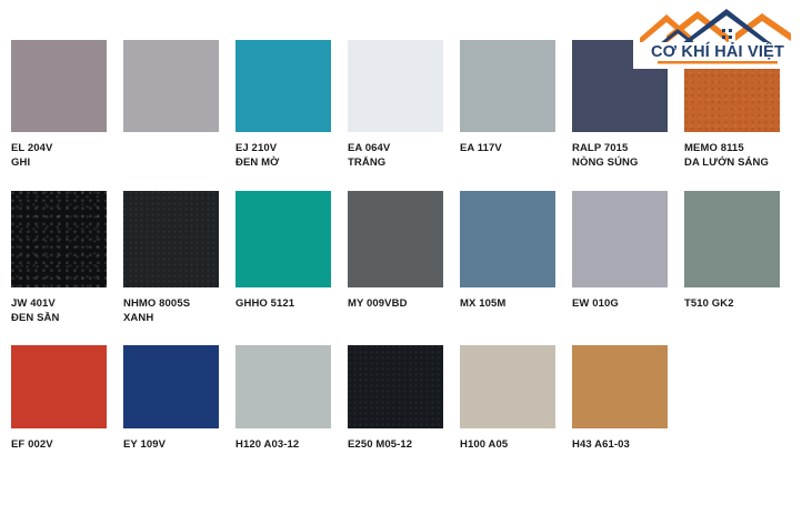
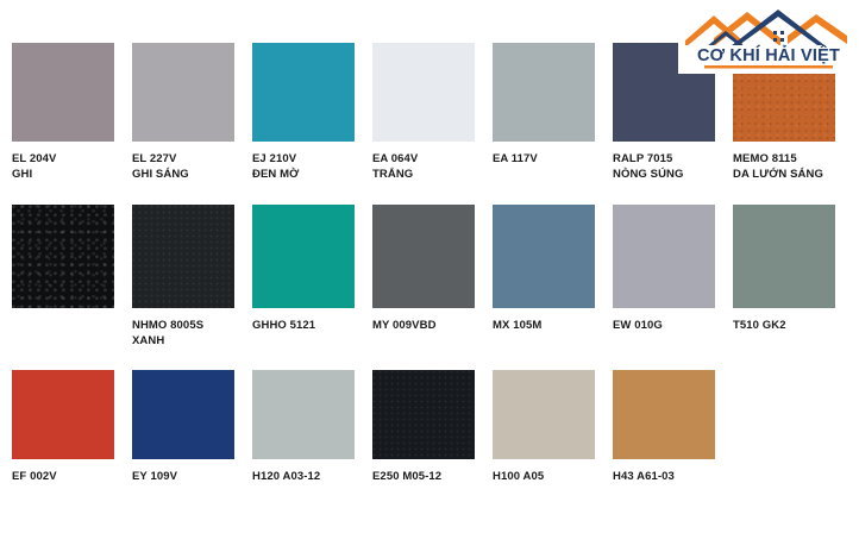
  EL 204V
  GHI
+ EL 227V
+ GHI SÁNG
  EJ 210V
  ĐEN MỜ
  EA 064V
  TRẮNG
  EA 117V
  RALP 7015
  NÒNG SÚNG
  MEMO 8115
  DA LƯỚN SÁNG
- JW 401V
- ĐEN SẦN
  NHMO 8005S
  XANH
  GHHO 5121
  MY 009VBD
  MX 105M
  EW 010G
  T510 GK2
  EF 002V
  EY 109V
  H120 A03-12
  E250 M05-12
  H100 A05
  H43 A61-03
  CƠ KHÍ HẢI VIỆT
